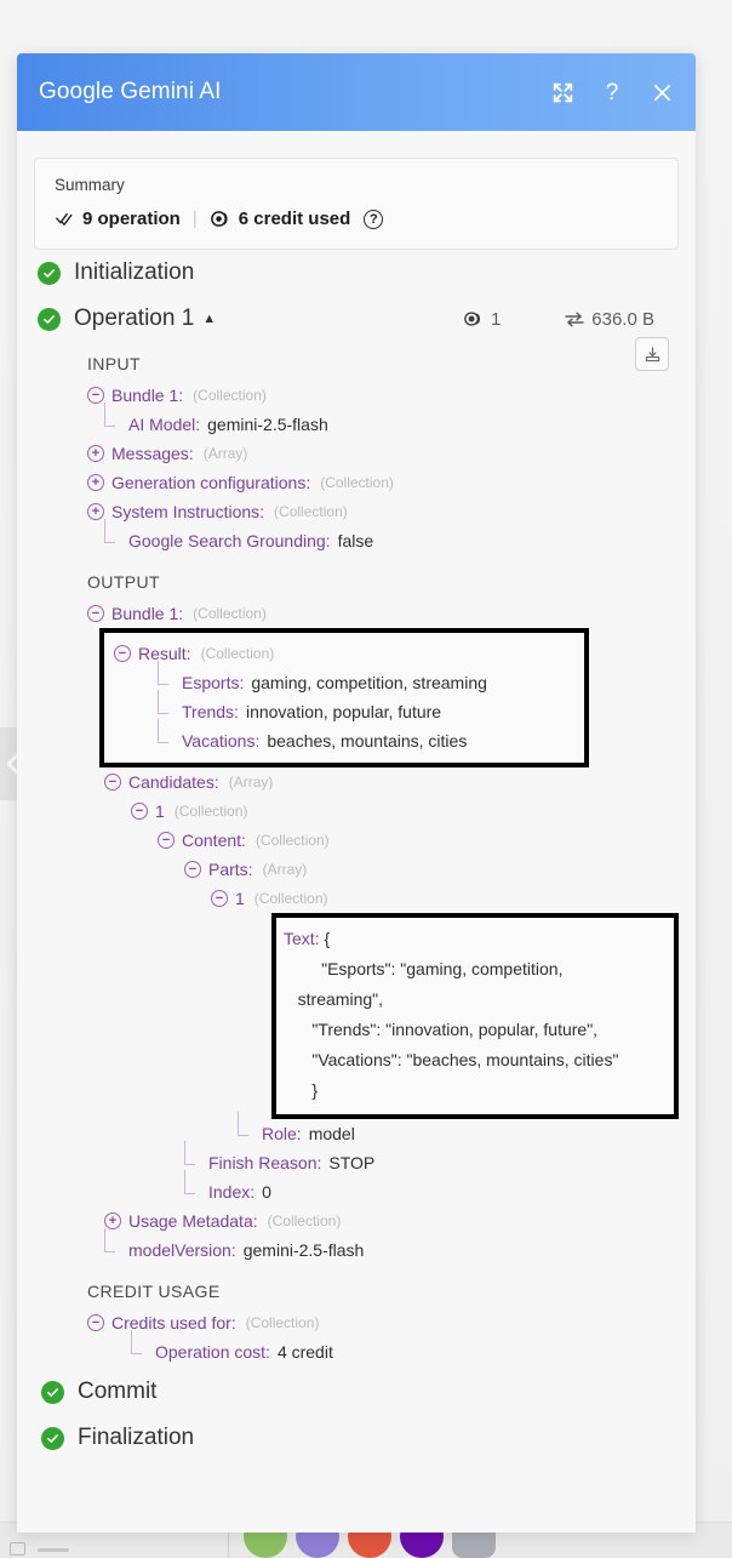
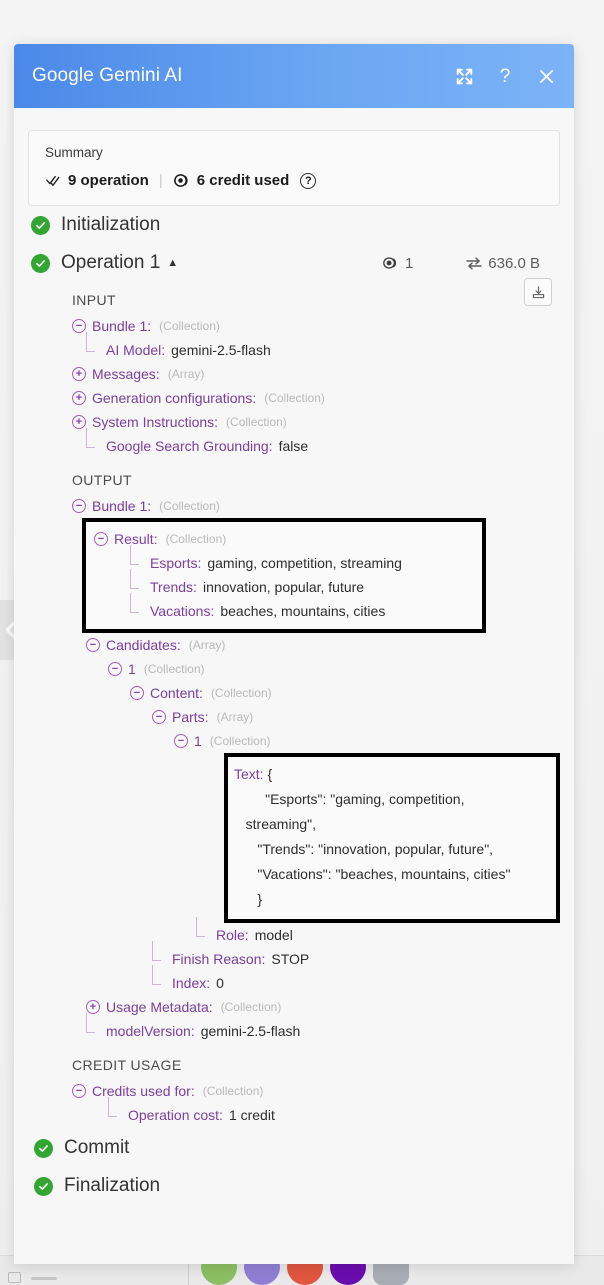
  Google Gemini AI
  ?
  Summary
  9 operation
  |
  6 credit used
  ?
  Initialization
  Operation 1
  ▲
  1
  636.0 B
  INPUT
  −
  Bundle 1:
  (Collection)
  AI Model:
  gemini-2.5-flash
  +
  Messages:
  (Array)
  +
  Generation configurations:
  (Collection)
  +
  System Instructions:
  (Collection)
  Google Search Grounding:
  false
  OUTPUT
  −
  Bundle 1:
  (Collection)
  −
  Result:
  (Collection)
  Esports:
  gaming, competition, streaming
  Trends:
  innovation, popular, future
  Vacations:
  beaches, mountains, cities
  −
  Candidates:
  (Array)
  −
  1
  (Collection)
  −
  Content:
  (Collection)
  −
  Parts:
  (Array)
  −
  1
  (Collection)
  Text: {
  "Esports": "gaming, competition,
  streaming",
  "Trends": "innovation, popular, future",
  "Vacations": "beaches, mountains, cities"
  }
  Role:
  model
  Finish Reason:
  STOP
  Index:
  0
  +
  Usage Metadata:
  (Collection)
  modelVersion:
  gemini-2.5-flash
  CREDIT USAGE
  −
  Credits used for:
  (Collection)
  Operation cost:
- 4 credit
+ 1 credit
  Commit
  Finalization
